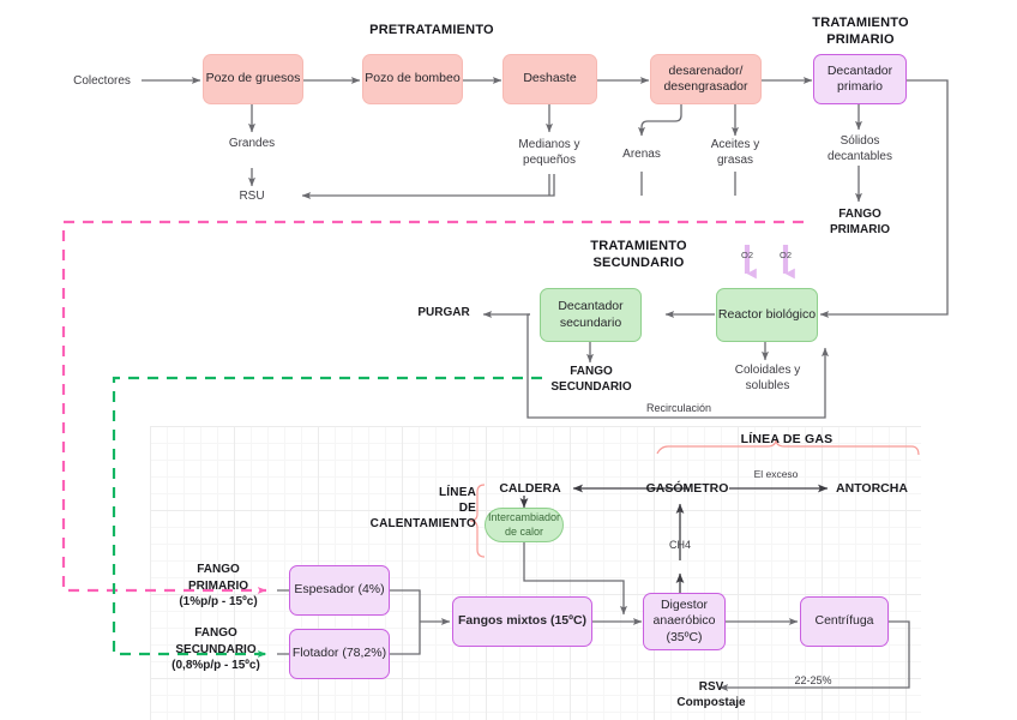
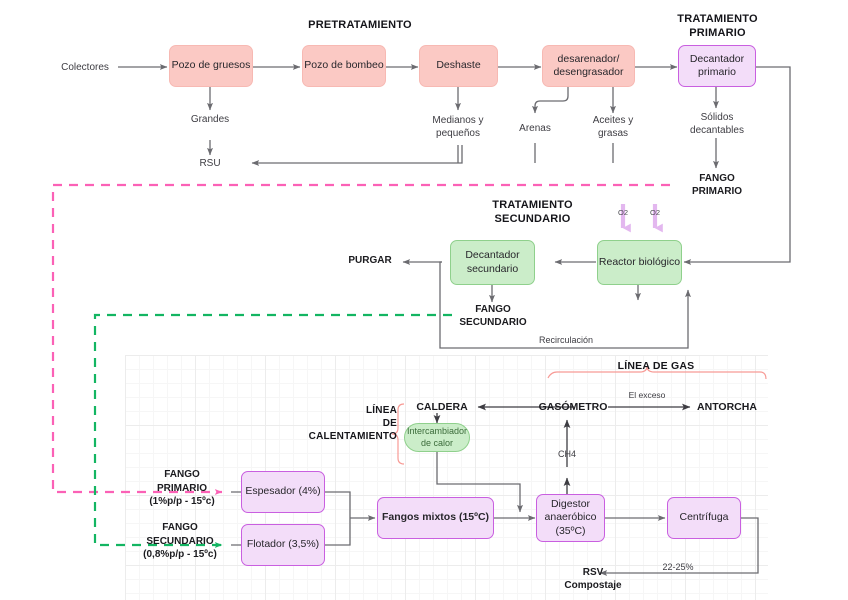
  PRETRATAMIENTO
  TRATAMIENTO
  PRIMARIO
  TRATAMIENTO
  SECUNDARIO
  LÍNEA DE GAS
  LÍNEA
  DE
  CALENTAMIENTO
  Pozo de gruesos
  Pozo de bombeo
  Deshaste
  desarenador/ desengrasador
  Decantador primario
  Decantador secundario
  Reactor biológico
  Intercambiador de calor
  Espesador (4%)
- Flotador (78,2%)
+ Flotador (3,5%)
  Fangos mixtos (15ºC)
  Digestor anaeróbico (35ºC)
  Centrífuga
  Colectores
  Grandes
  RSU
  Medianos y
  pequeños
  Arenas
  Aceites y
  grasas
  Sólidos
  decantables
  FANGO
  PRIMARIO
  PURGAR
  FANGO
  SECUNDARIO
- Coloidales y
- solubles
  Recirculación
  O2
  O2
  CALDERA
  GASÓMETRO
  ANTORCHA
  El exceso
  CH4
  FANGO
  PRIMARIO
  (1%p/p - 15ºc)
  FANGO
  SECUNDARIO
  (0,8%p/p - 15ºc)
  22-25%
  RSV
  Compostaje
